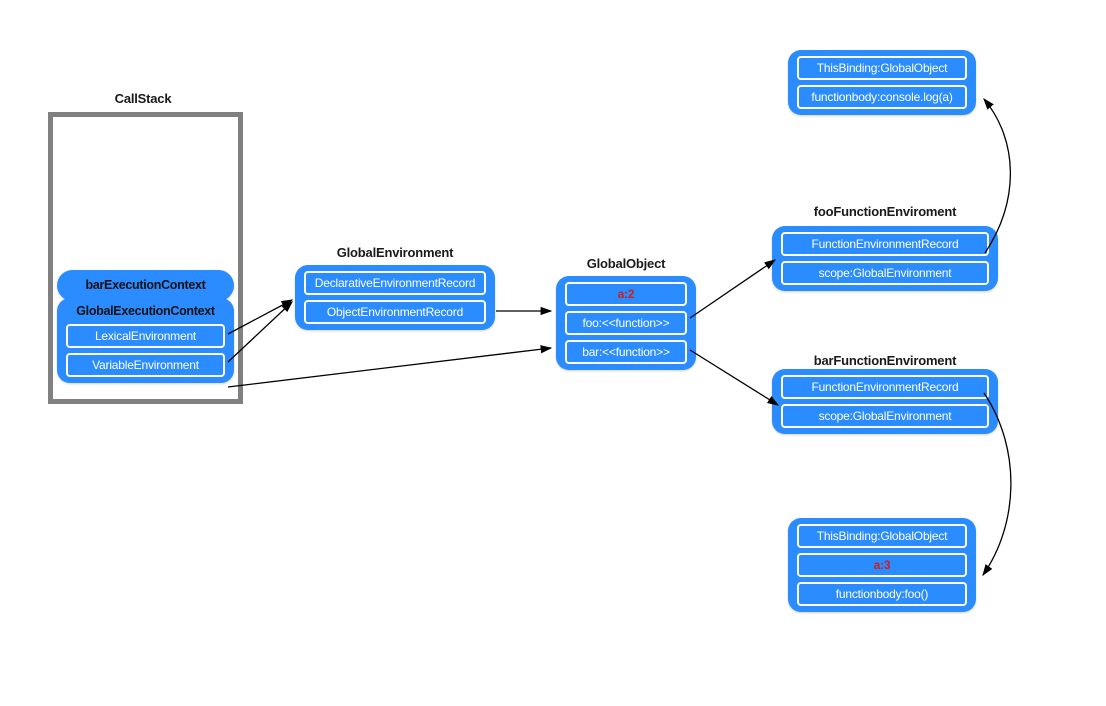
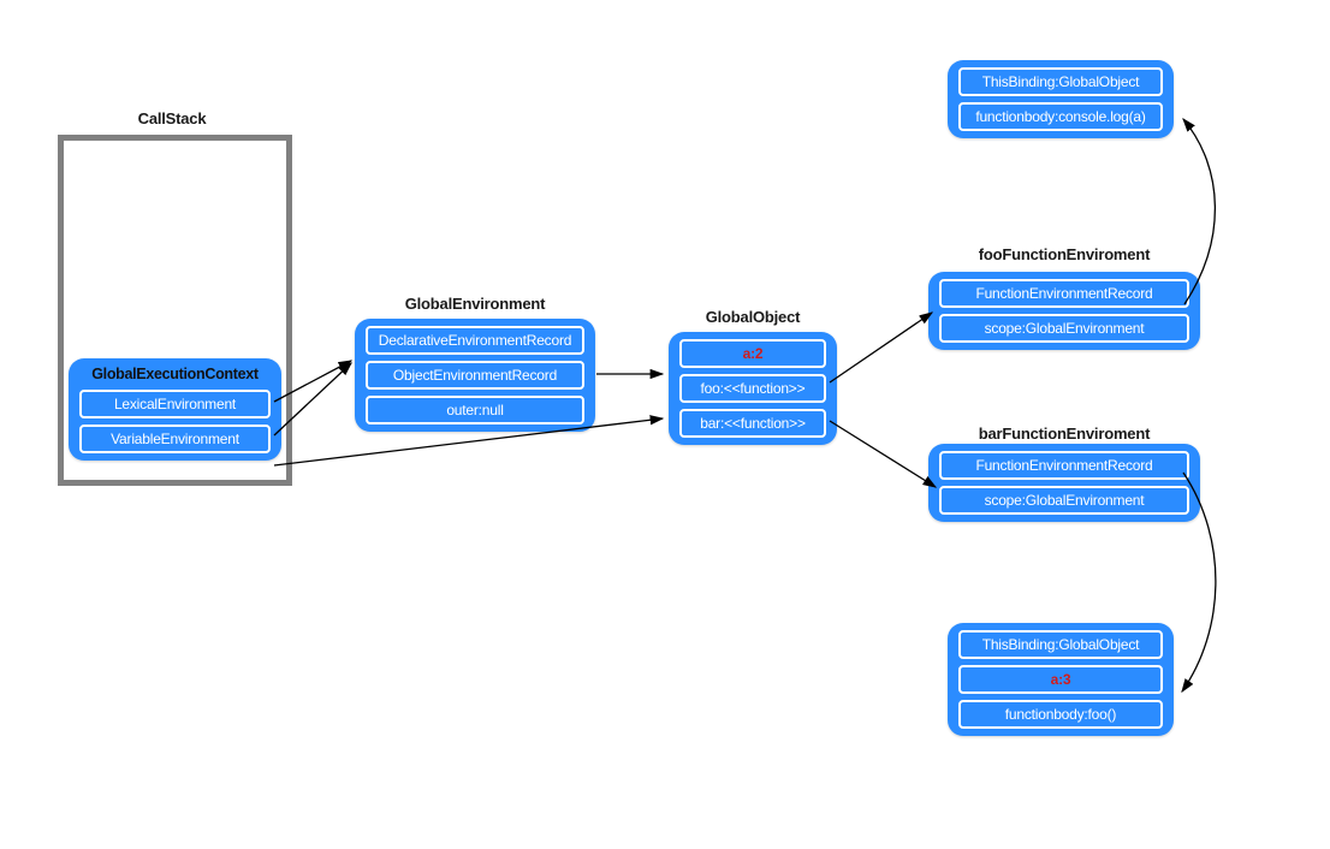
  CallStack
- barExecutionContext
  GlobalExecutionContext
  LexicalEnvironment
  VariableEnvironment
  GlobalEnvironment
  DeclarativeEnvironmentRecord
  ObjectEnvironmentRecord
+ outer:null
  GlobalObject
  a:2
  foo:<<function>>
  bar:<<function>>
  ThisBinding:GlobalObject
  functionbody:console.log(a)
  fooFunctionEnviroment
  FunctionEnvironmentRecord
  scope:GlobalEnvironment
  barFunctionEnviroment
  FunctionEnvironmentRecord
  scope:GlobalEnvironment
  ThisBinding:GlobalObject
  a:3
  functionbody:foo()
